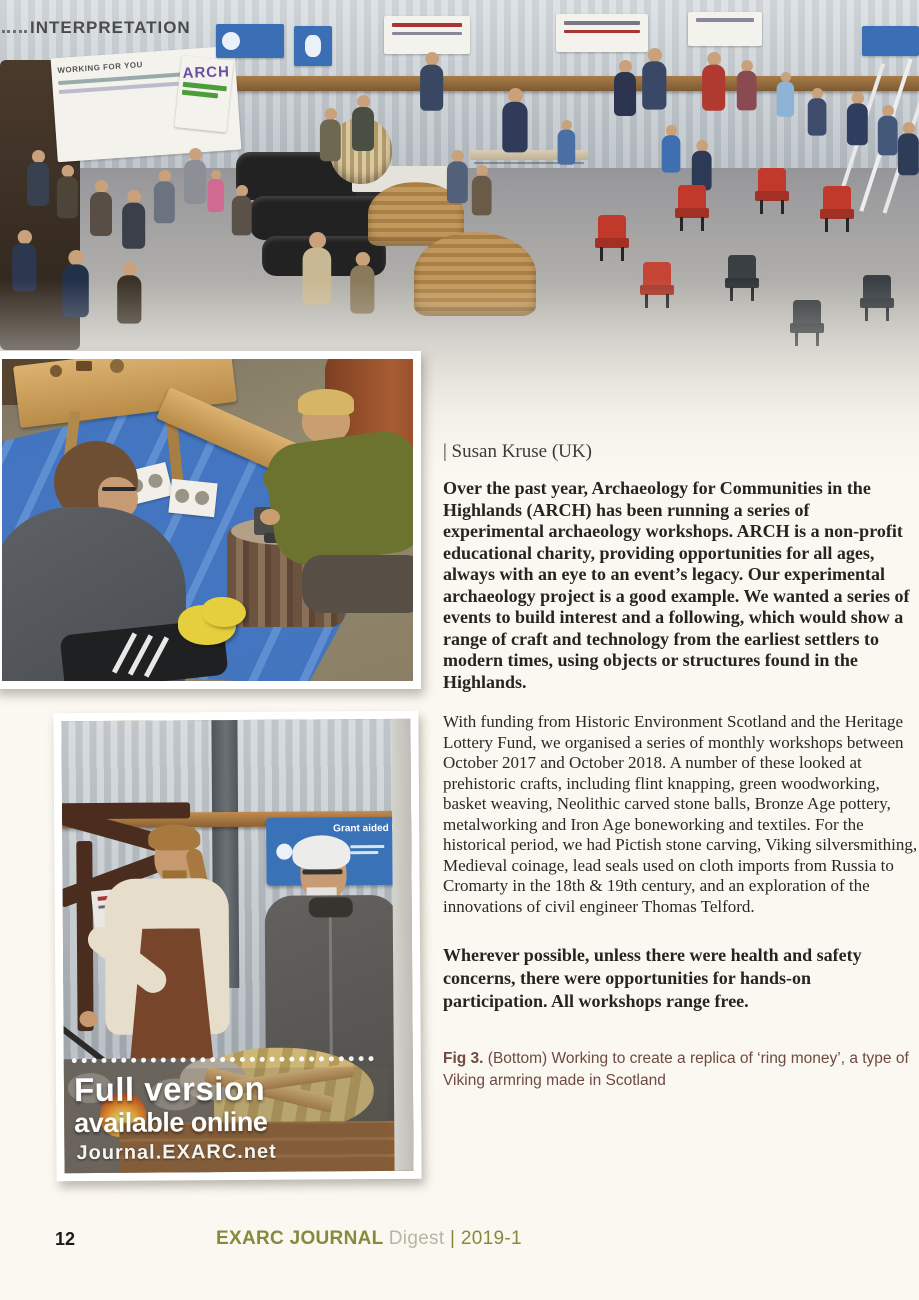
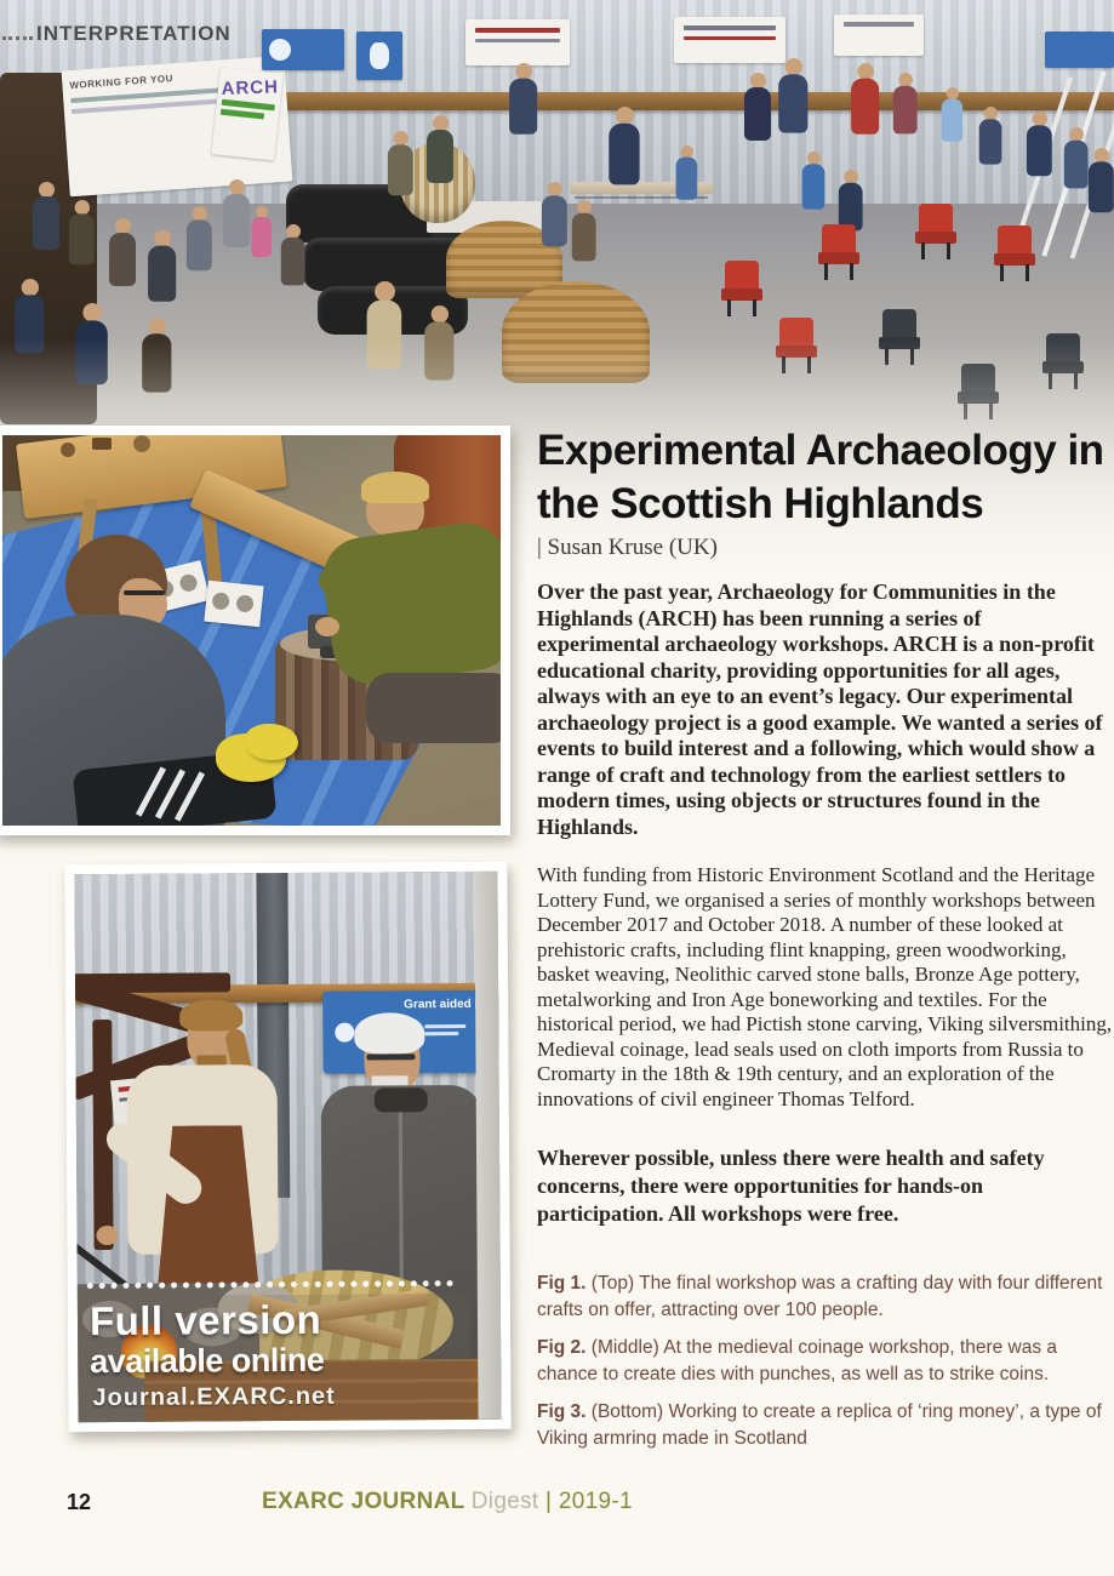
  INTERPRETATION
  Grant aided
  Full version
  available online
  Journal.EXARC.net
+ Experimental Archaeology in the Scottish Highlands
  | Susan Kruse (UK)
  Over the past year, Archaeology for Communities in the Highlands (ARCH) has been running a series of experimental archaeology workshops. ARCH is a non-profit educational charity, providing opportunities for all ages, always with an eye to an event’s legacy. Our experimental archaeology project is a good example. We wanted a series of events to build interest and a following, which would show a range of craft and technology from the earliest settlers to modern times, using objects or structures found in the Highlands.
- With funding from Historic Environment Scotland and the Heritage Lottery Fund, we organised a series of monthly workshops between October 2017 and October 2018. A number of these looked at prehistoric crafts, including flint knapping, green woodworking, basket weaving, Neolithic carved stone balls, Bronze Age pottery, metalworking and Iron Age boneworking and textiles. For the historical period, we had Pictish stone carving, Viking silversmithing, Medieval coinage, lead seals used on cloth imports from Russia to Cromarty in the 18th & 19th century, and an exploration of the innovations of civil engineer Thomas Telford.
+ With funding from Historic Environment Scotland and the Heritage Lottery Fund, we organised a series of monthly workshops between December 2017 and October 2018. A number of these looked at prehistoric crafts, including flint knapping, green woodworking, basket weaving, Neolithic carved stone balls, Bronze Age pottery, metalworking and Iron Age boneworking and textiles. For the historical period, we had Pictish stone carving, Viking silversmithing, Medieval coinage, lead seals used on cloth imports from Russia to Cromarty in the 18th & 19th century, and an exploration of the innovations of civil engineer Thomas Telford.
- Wherever possible, unless there were health and safety concerns, there were opportunities for hands-on participation. All workshops range free.
+ Wherever possible, unless there were health and safety concerns, there were opportunities for hands-on participation. All workshops were free.
+ Fig 1. (Top) The final workshop was a crafting day with four different crafts on offer, attracting over 100 people.
+ Fig 2. (Middle) At the medieval coinage workshop, there was a chance to create dies with punches, as well as to strike coins.
  Fig 3. (Bottom) Working to create a replica of ‘ring money’, a type of Viking armring made in Scotland
  12
  EXARC JOURNAL Digest | 2019-1
